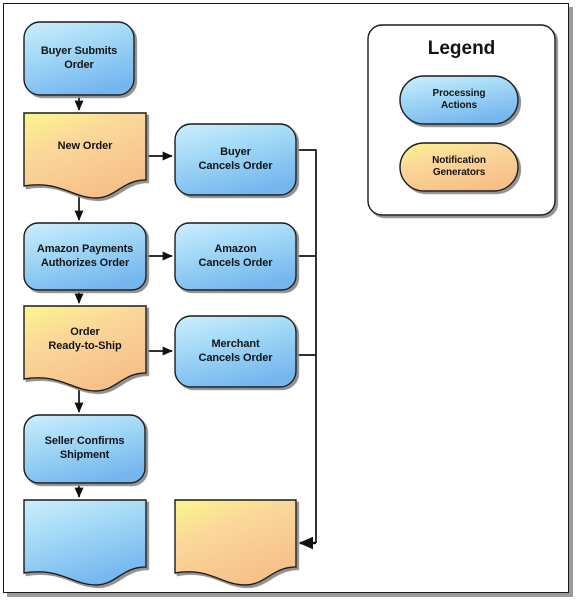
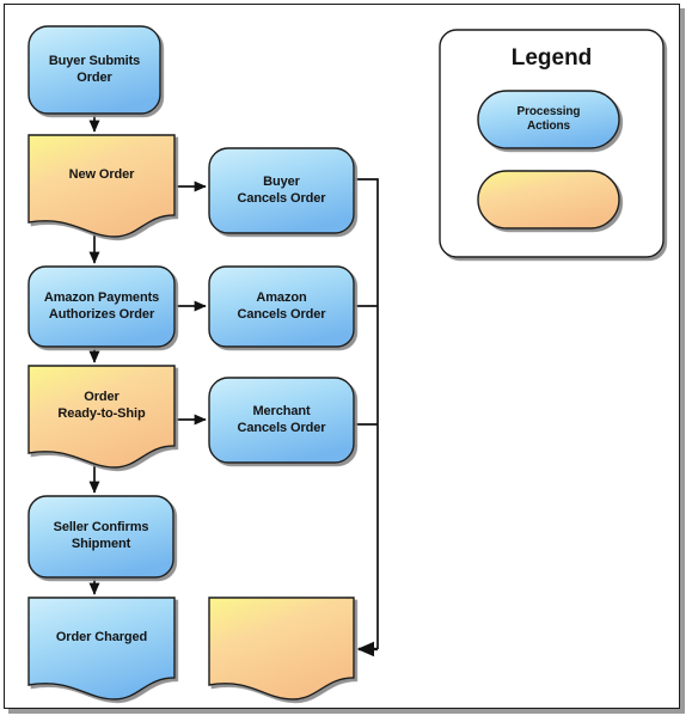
  Buyer Submits
  Order
  New Order
  Buyer
  Cancels Order
  Amazon Payments
  Authorizes Order
  Amazon
  Cancels Order
  Order
  Ready-to-Ship
  Merchant
  Cancels Order
  Seller Confirms
  Shipment
+ Order Charged
  Legend
  Processing
  Actions
- Notification
- Generators
